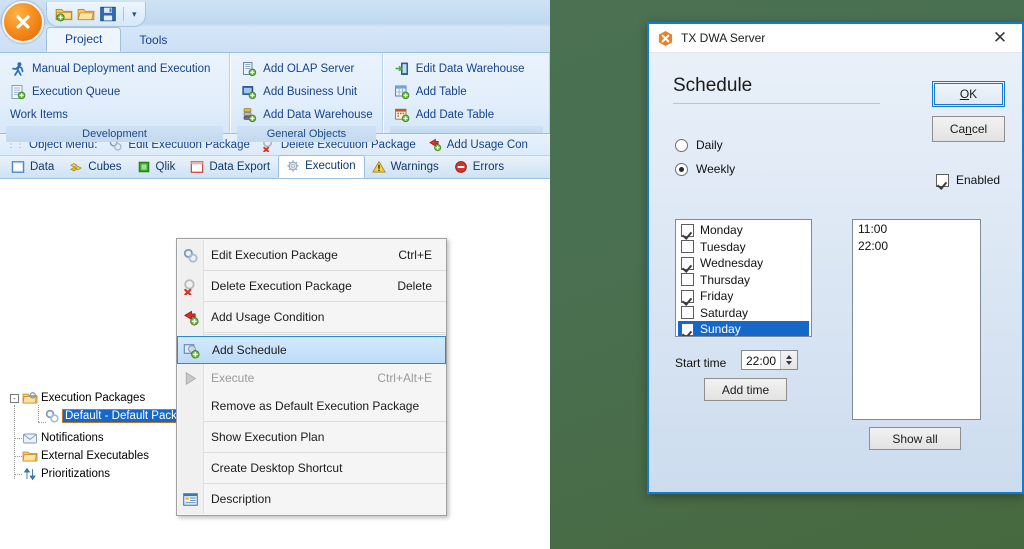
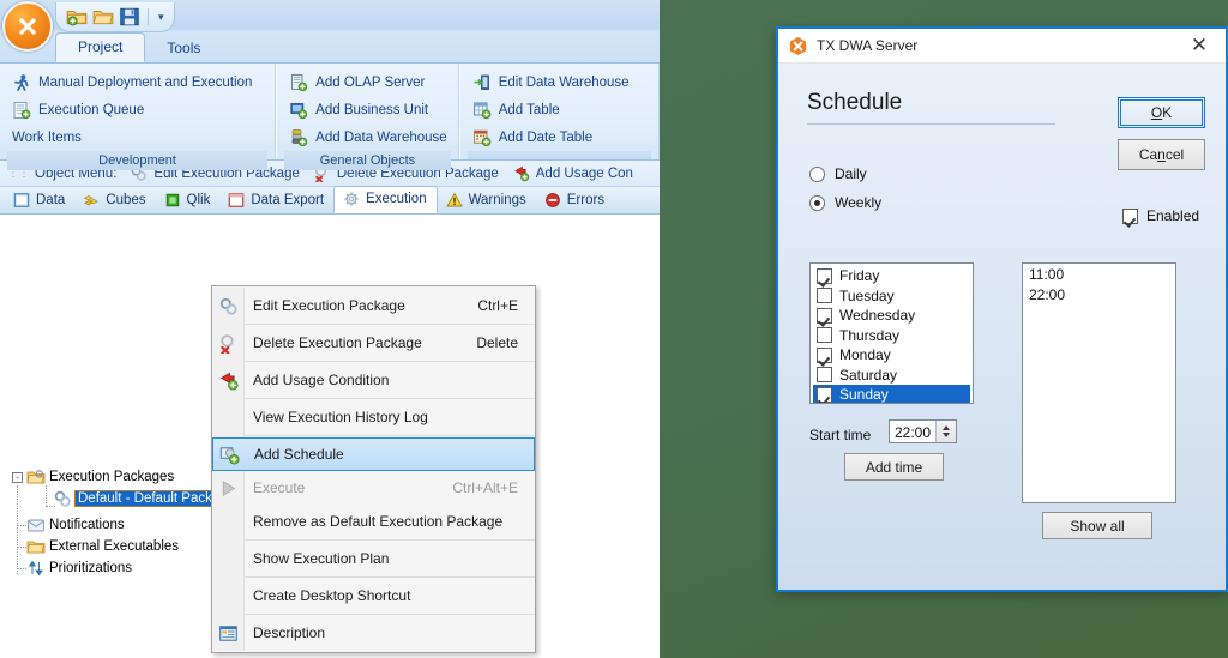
  ▾
  Project
  Tools
  Manual Deployment and Execution
  Execution Queue
  Work Items
  Development
  Add OLAP Server
  Add Business Unit
  Add Data Warehouse
  General Objects
  Edit Data Warehouse
  Add Table
  Add Date Table
  ⋮⋮
  Object Menu:
  Edit Execution Package
  Delete Execution Package
  Add Usage Con
  Data
  Cubes
  Qlik
  Data Export
  Execution
  Warnings
  Errors
  -
  Execution Packages
  Default - Default Pack
  Notifications
  External Executables
  Prioritizations
  Edit Execution Package
  Ctrl+E
  Delete Execution Package
  Delete
  Add Usage Condition
+ View Execution History Log
  Add Schedule
  Execute
  Ctrl+Alt+E
  Remove as Default Execution Package
  Show Execution Plan
  Create Desktop Shortcut
  Description
  TX DWA Server
  ✕
  Schedule
  Daily
  Weekly
  OK
  Cancel
  Enabled
- Monday
+ Friday
  Tuesday
  Wednesday
  Thursday
- Friday
+ Monday
  Saturday
  Sunday
  Start time
  22:00
  Add time
  11:00
  22:00
  Show all
